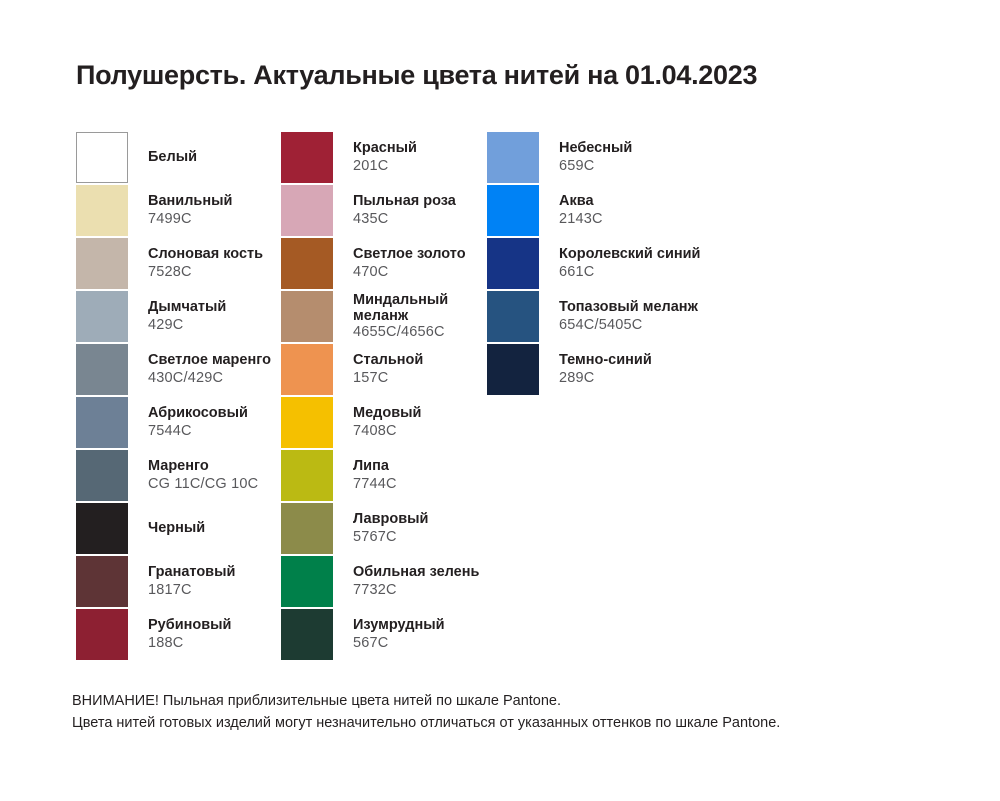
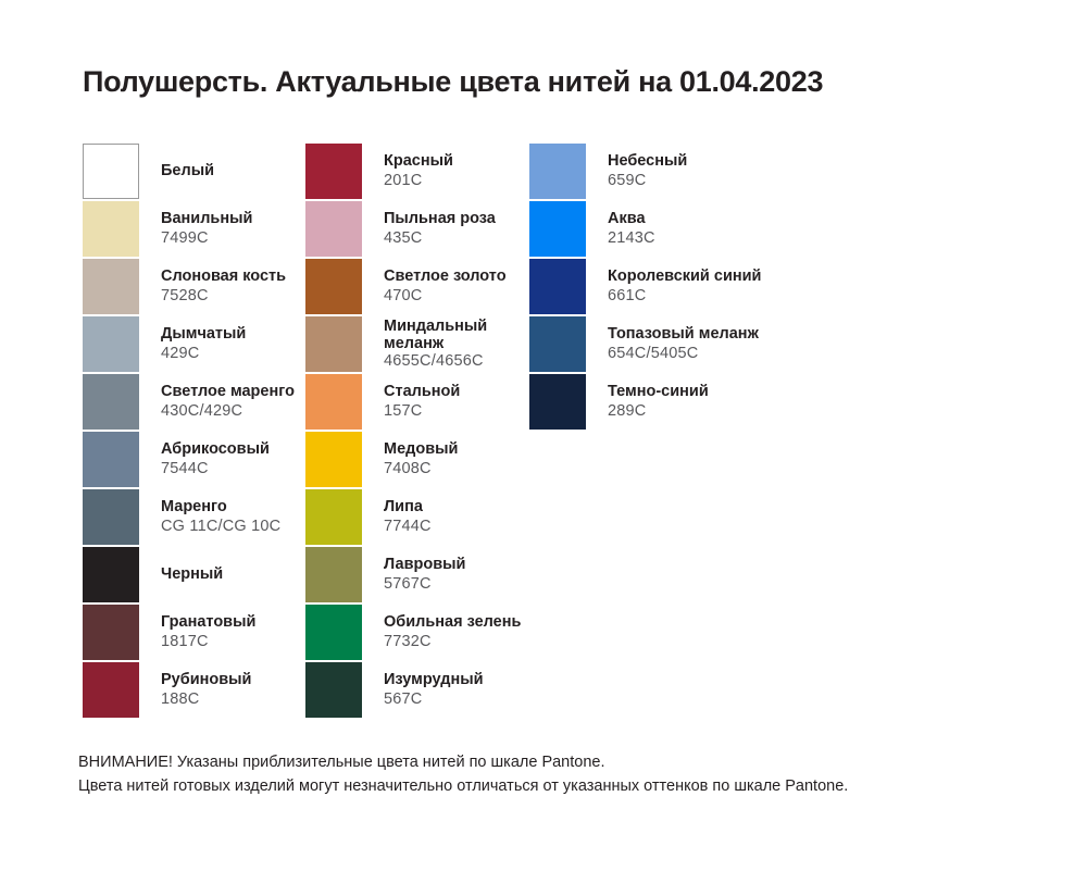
  Полушерсть. Актуальные цвета нитей на 01.04.2023
  Белый
  Ванильный
  7499C
  Слоновая кость
  7528C
  Дымчатый
  429C
  Светлое маренго
  430C/429C
  Абрикосовый
  7544C
  Маренго
  CG 11C/CG 10C
  Черный
  Гранатовый
  1817C
  Рубиновый
  188C
  Красный
  201C
  Пыльная роза
  435C
  Светлое золото
  470C
  Миндальный
  меланж
  4655C/4656C
  Стальной
  157C
  Медовый
  7408C
  Липа
  7744C
  Лавровый
  5767C
  Обильная зелень
  7732C
  Изумрудный
  567C
  Небесный
  659C
  Аква
  2143C
  Королевский синий
  661C
  Топазовый меланж
  654C/5405C
  Темно-синий
  289C
- ВНИМАНИЕ! Пыльная приблизительные цвета нитей по шкале Pantone.
+ ВНИМАНИЕ! Указаны приблизительные цвета нитей по шкале Pantone.
  Цвета нитей готовых изделий могут незначительно отличаться от указанных оттенков по шкале Pantone.
